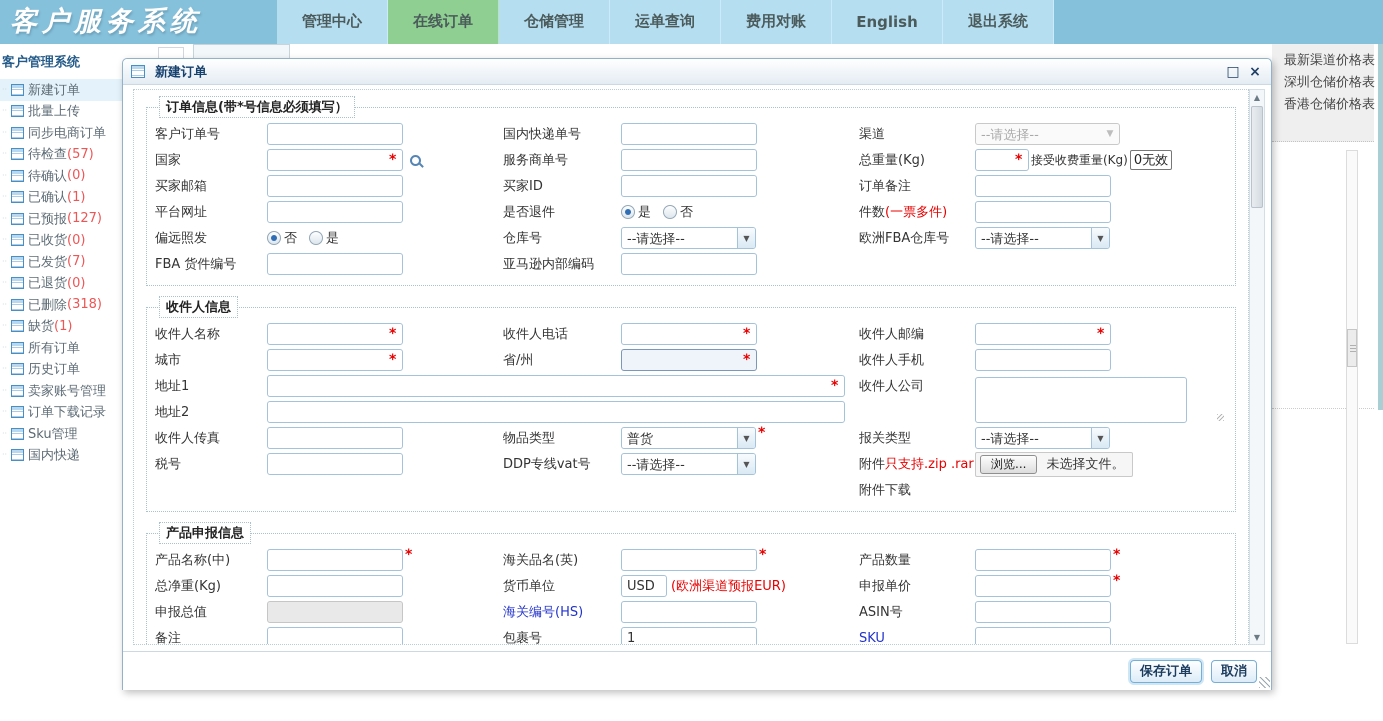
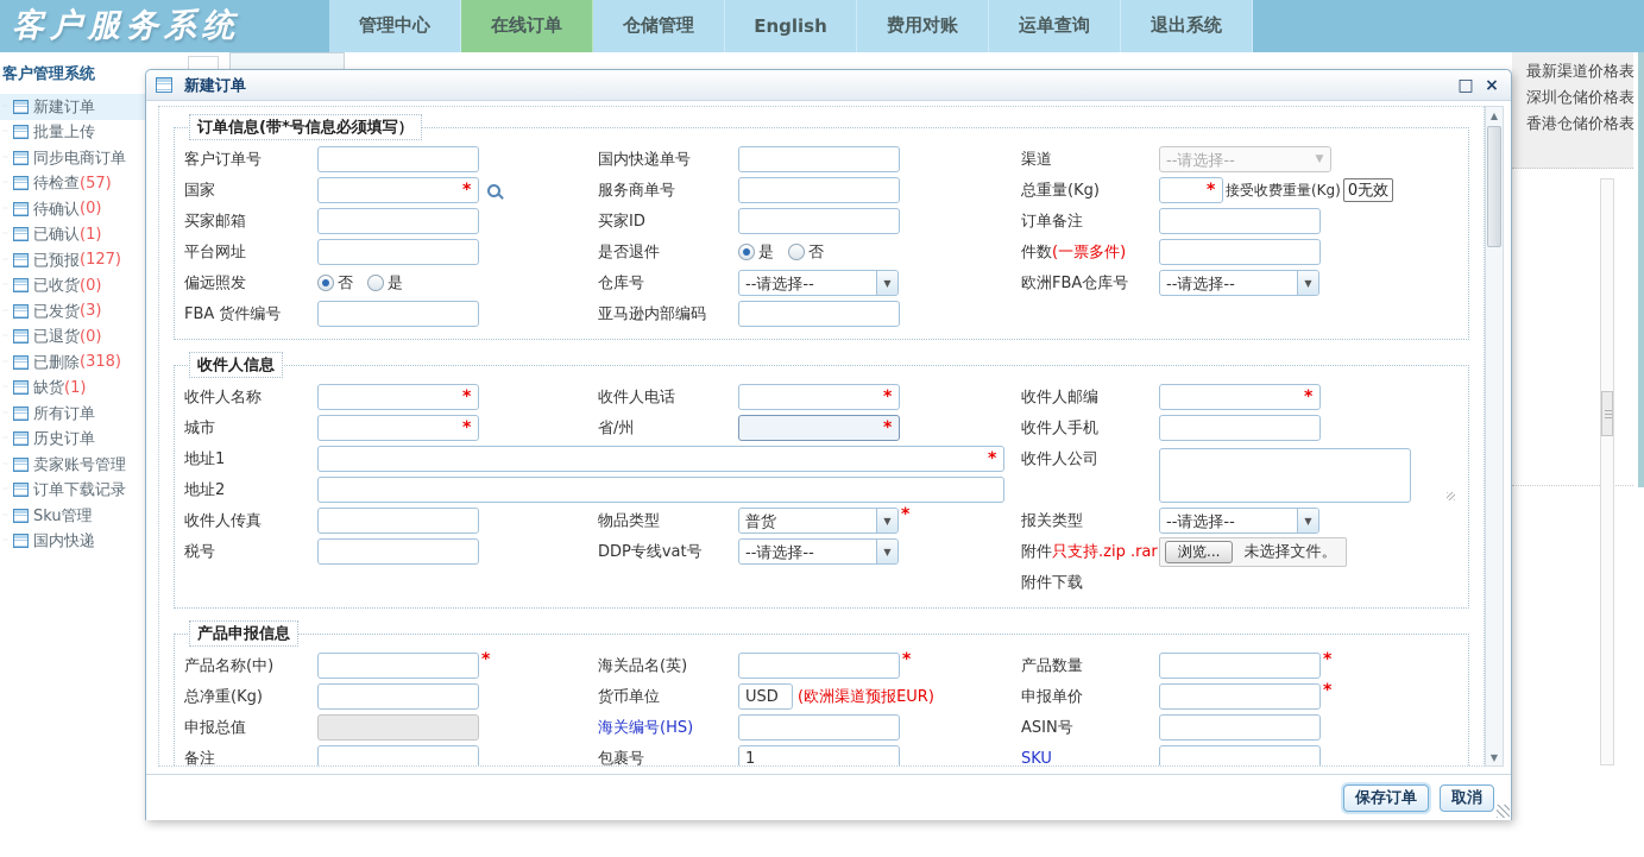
  客户服务系统
  管理中心
  在线订单
  仓储管理
- 运单查询
+ English
  费用对账
- English
+ 运单查询
  退出系统
  客户管理系统
  新建订单
  批量上传
  同步电商订单
  待检查
  (57)
  待确认
  (0)
  已确认
  (1)
  已预报
  (127)
  已收货
  (0)
  已发货
- (7)
+ (3)
  已退货
  (0)
  已删除
  (318)
  缺货
  (1)
  所有订单
  历史订单
  卖家账号管理
  订单下载记录
  Sku管理
  国内快递
  最新渠道价格表
  深圳仓储价格表
  香港仓储价格表
  新建订单
  □
  ×
  订单信息(带*号信息必须填写）
  客户订单号
  国内快递单号
  渠道
  --请选择--
  ▼
  国家
  *
  服务商单号
  总重量(Kg)
  *
  接受收费重量(Kg)
  0无效
  买家邮箱
  买家ID
  订单备注
  平台网址
  是否退件
  是
  否
  件数(一票多件)
  偏远照发
  否
  是
  仓库号
  --请选择--
  ▼
  欧洲FBA仓库号
  --请选择--
  ▼
  FBA 货件编号
  亚马逊内部编码
  收件人信息
  收件人名称
  *
  收件人电话
  *
  收件人邮编
  *
  城市
  *
  省/州
  *
  收件人手机
  地址1
  *
  收件人公司
  地址2
  收件人传真
  物品类型
  普货
  ▼
  *
  报关类型
  --请选择--
  ▼
  税号
  DDP专线vat号
  --请选择--
  ▼
  附件只支持.zip .rar
  浏览...
  未选择文件。
  附件下载
  产品申报信息
  产品名称(中)
  *
  海关品名(英)
  *
  产品数量
  *
  总净重(Kg)
  货币单位
  USD
  (欧洲渠道预报EUR)
  申报单价
  *
  申报总值
  海关编号(HS)
  ASIN号
  备注
  包裹号
  1
  SKU
  ▲
  ▼
  保存订单
  取消
